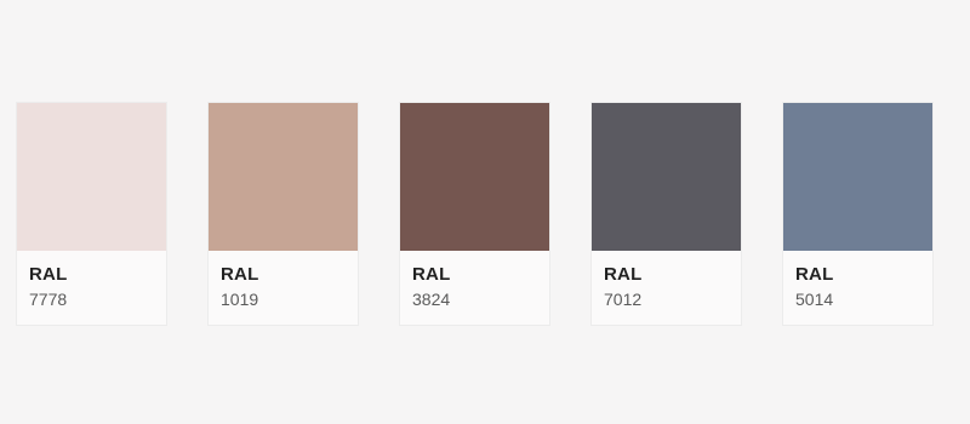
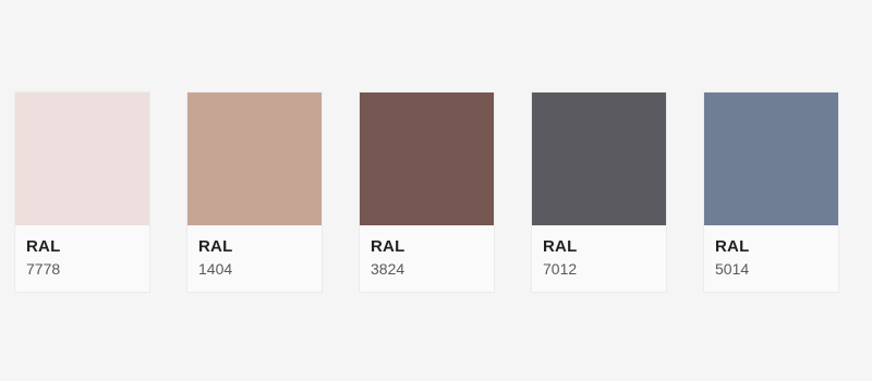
  RAL
  7778
  RAL
- 1019
+ 1404
  RAL
  3824
  RAL
  7012
  RAL
  5014
